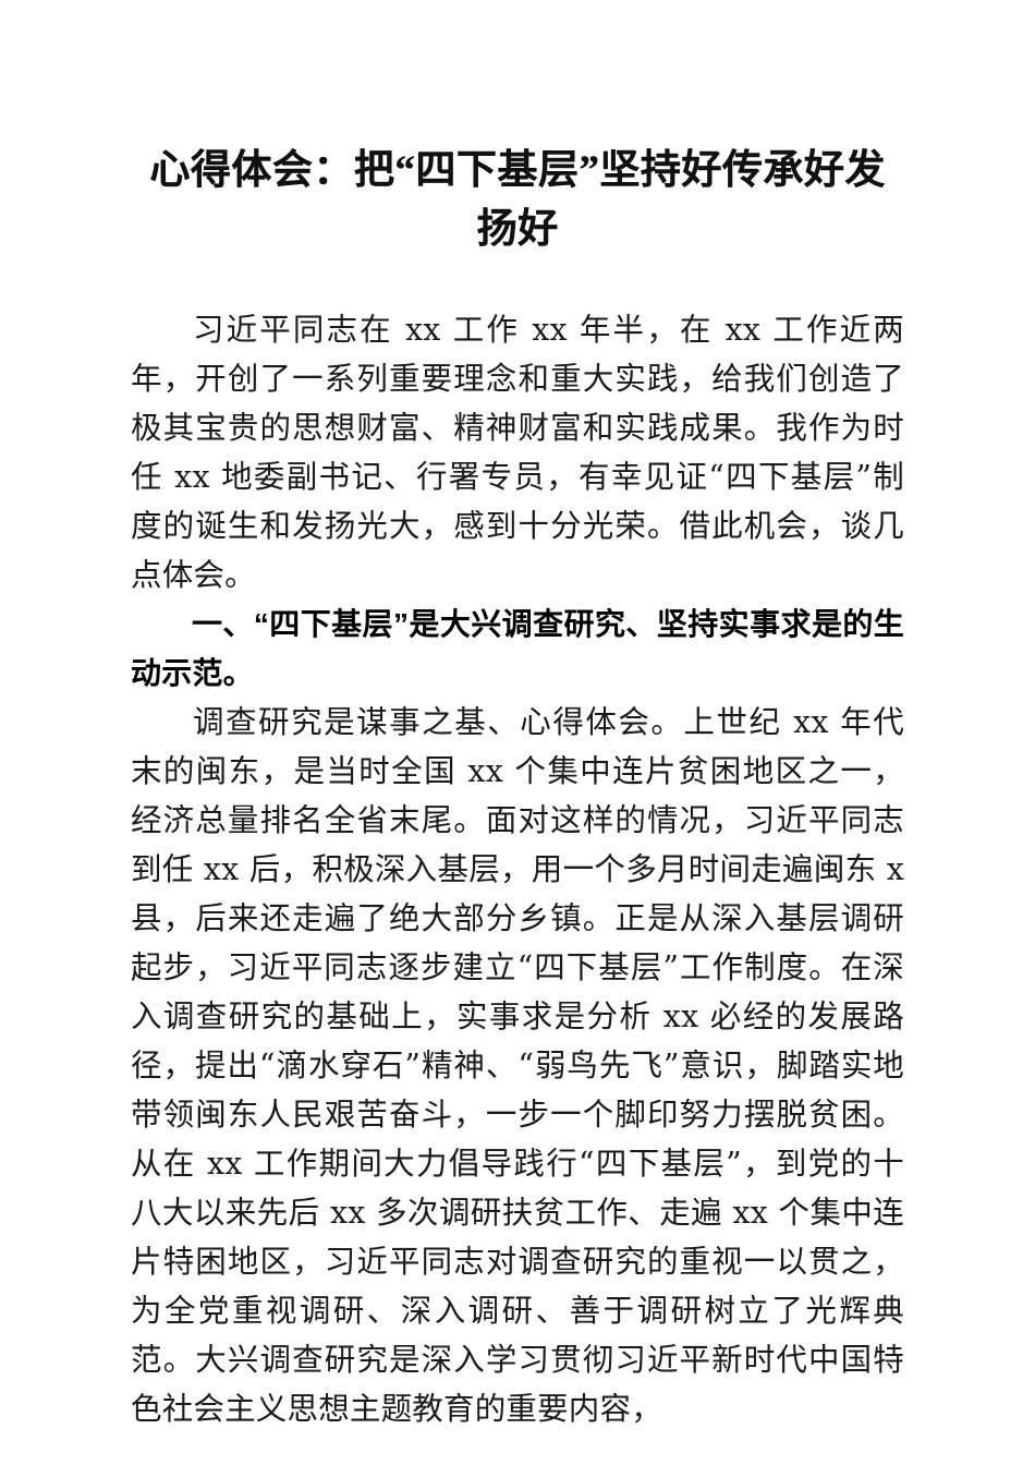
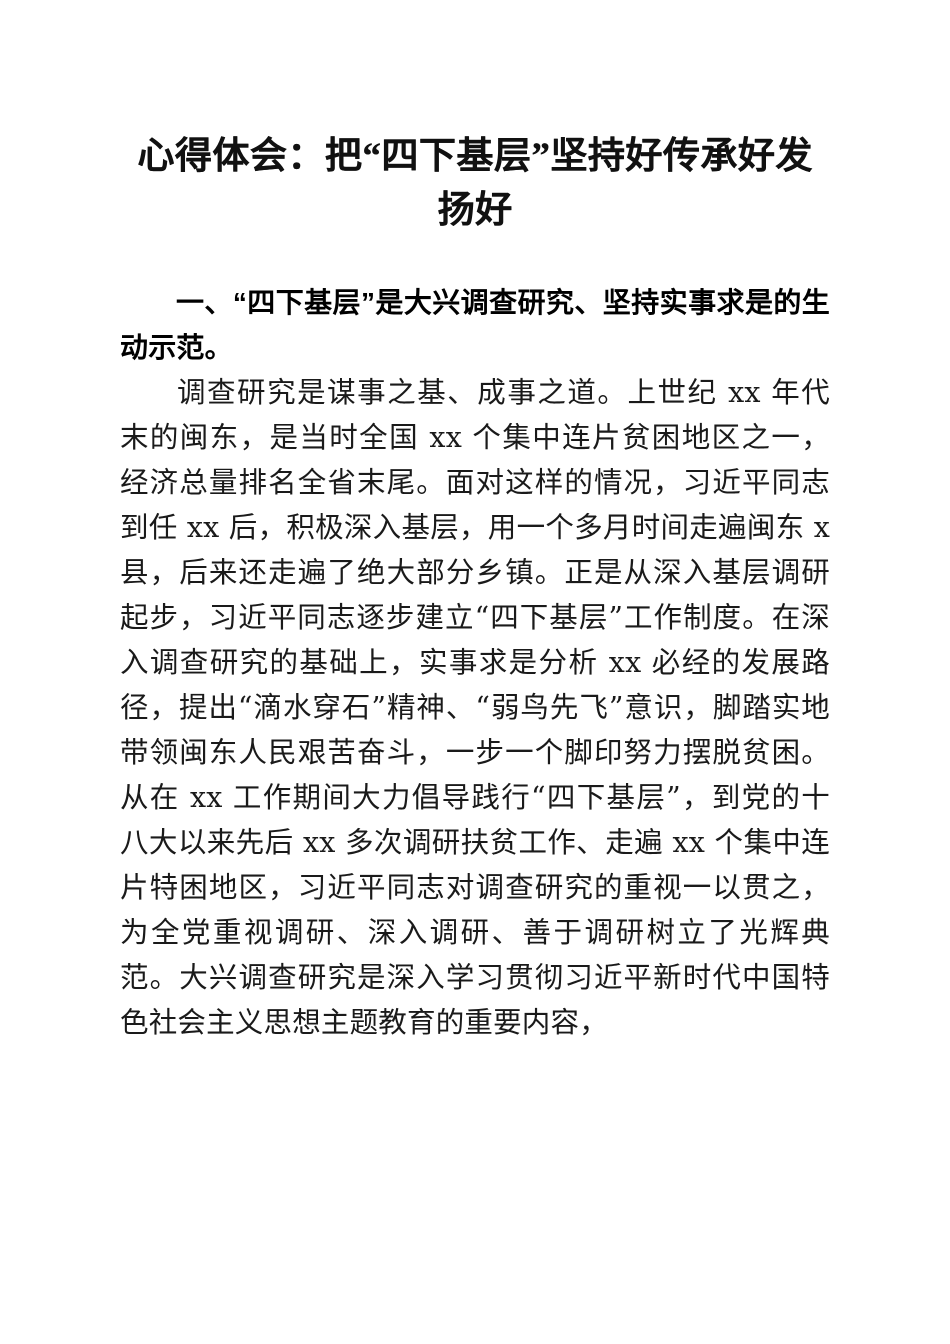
  心得体会：把“四下基层”坚持好传承好发扬好
- 习近平同志在 xx 工作 xx 年半，在 xx 工作近两年，开创了一系列重要理念和重大实践，给我们创造了极其宝贵的思想财富、精神财富和实践成果。我作为时任 xx 地委副书记、行署专员，有幸见证“四下基层”制度的诞生和发扬光大，感到十分光荣。借此机会，谈几点体会。
  一、“四下基层”是大兴调查研究、坚持实事求是的生动示范。
- 调查研究是谋事之基、心得体会。上世纪 xx 年代末的闽东，是当时全国 xx 个集中连片贫困地区之一，经济总量排名全省末尾。面对这样的情况，习近平同志到任 xx 后，积极深入基层，用一个多月时间走遍闽东 x 县，后来还走遍了绝大部分乡镇。正是从深入基层调研起步，习近平同志逐步建立“四下基层”工作制度。在深入调查研究的基础上，实事求是分析 xx 必经的发展路径，提出“滴水穿石”精神、“弱鸟先飞”意识，脚踏实地带领闽东人民艰苦奋斗，一步一个脚印努力摆脱贫困。从在 xx 工作期间大力倡导践行“四下基层”，到党的十八大以来先后 xx 多次调研扶贫工作、走遍 xx 个集中连片特困地区，习近平同志对调查研究的重视一以贯之，为全党重视调研、深入调研、善于调研树立了光辉典范。大兴调查研究是深入学习贯彻习近平新时代中国特色社会主义思想主题教育的重要内容，
+ 调查研究是谋事之基、成事之道。上世纪 xx 年代末的闽东，是当时全国 xx 个集中连片贫困地区之一，经济总量排名全省末尾。面对这样的情况，习近平同志到任 xx 后，积极深入基层，用一个多月时间走遍闽东 x 县，后来还走遍了绝大部分乡镇。正是从深入基层调研起步，习近平同志逐步建立“四下基层”工作制度。在深入调查研究的基础上，实事求是分析 xx 必经的发展路径，提出“滴水穿石”精神、“弱鸟先飞”意识，脚踏实地带领闽东人民艰苦奋斗，一步一个脚印努力摆脱贫困。从在 xx 工作期间大力倡导践行“四下基层”，到党的十八大以来先后 xx 多次调研扶贫工作、走遍 xx 个集中连片特困地区，习近平同志对调查研究的重视一以贯之，为全党重视调研、深入调研、善于调研树立了光辉典范。大兴调查研究是深入学习贯彻习近平新时代中国特色社会主义思想主题教育的重要内容，
